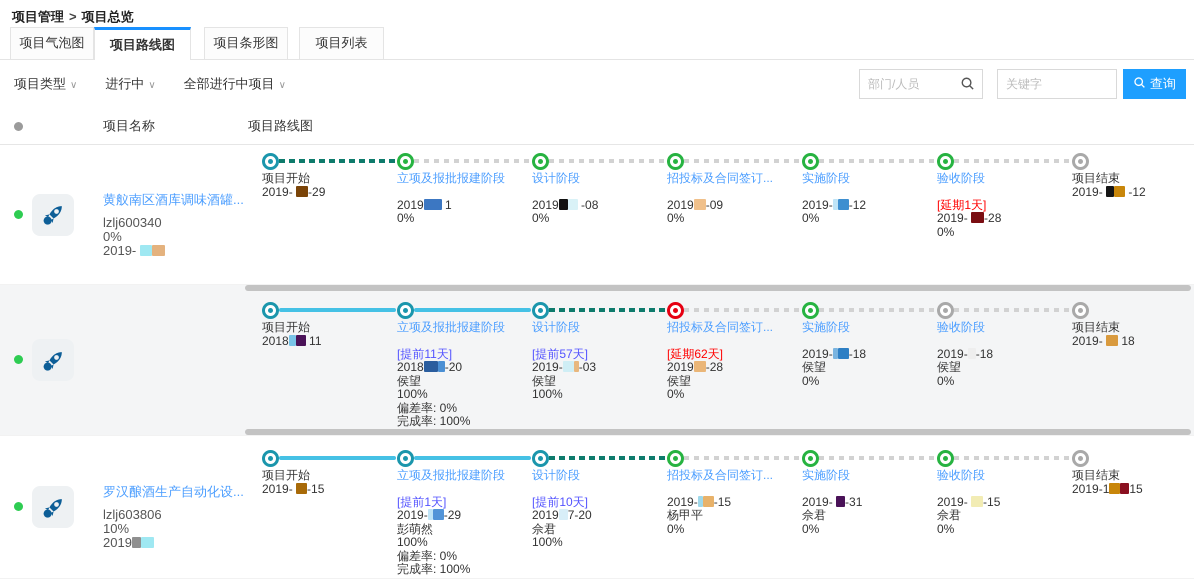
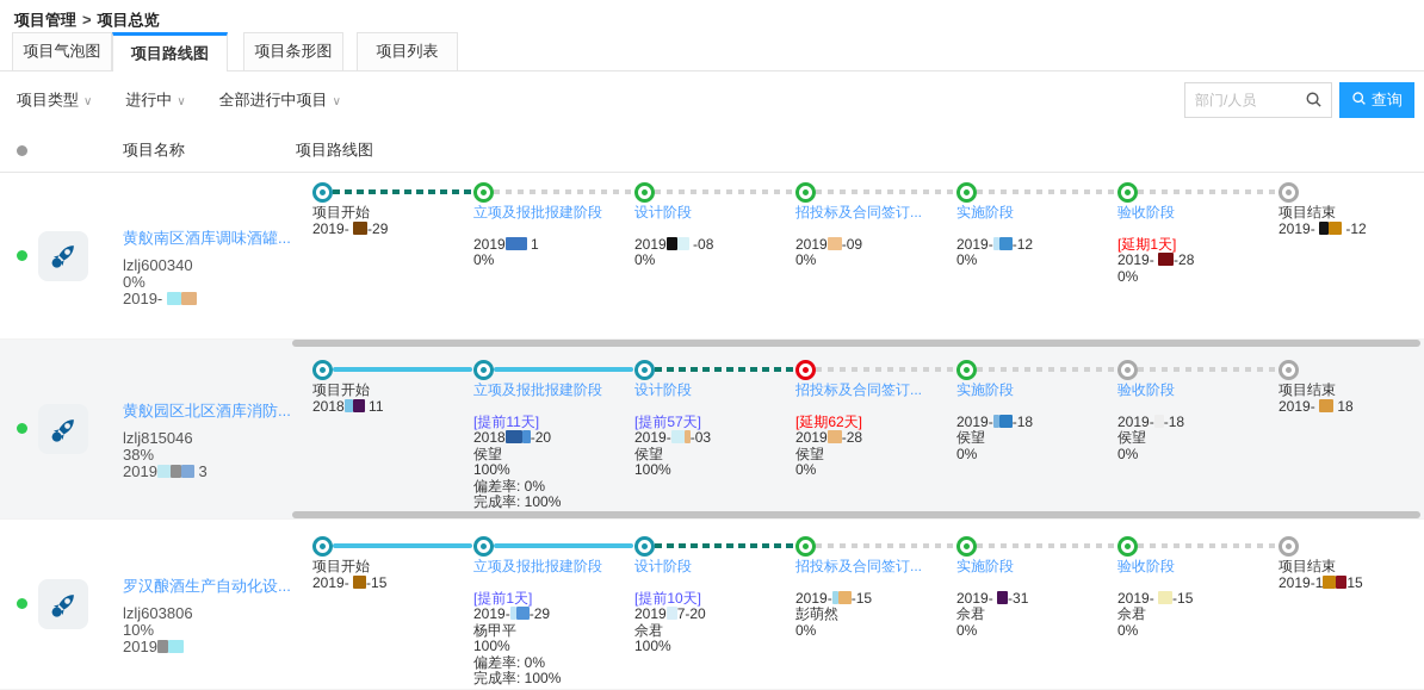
  项目管理 > 项目总览
  项目气泡图
  项目路线图
  项目条形图
  项目列表
  项目类型 ∨
  进行中 ∨
  全部进行中项目 ∨
  部门/人员
- 关键字
  查询
  项目名称
  项目路线图
  黄舣南区酒库调味酒罐...
  lzlj600340
  0%
  2019-
  项目开始
  2019- -29
  立项及报批报建阶段
  2019 1
  0%
  设计阶段
  2019 -08
  0%
  招投标及合同签订...
  2019 -09
  0%
  实施阶段
  2019- -12
  0%
  验收阶段
  [延期1天]
  2019- -28
  0%
  项目结束
  2019- -12
+ 黄舣园区北区酒库消防...
+ lzlj815046
+ 38%
+ 2019 3
  项目开始
  2018 11
  立项及报批报建阶段
  [提前11天]
  2018 -20
  侯望
  100%
  偏差率: 0%
  完成率: 100%
  设计阶段
  [提前57天]
  2019- -03
  侯望
  100%
  招投标及合同签订...
  [延期62天]
  2019 -28
  侯望
  0%
  实施阶段
  2019- -18
  侯望
  0%
  验收阶段
  2019- -18
  侯望
  0%
  项目结束
  2019- 18
  罗汉酿酒生产自动化设...
  lzlj603806
  10%
  2019
  项目开始
  2019- -15
  立项及报批报建阶段
  [提前1天]
  2019- -29
- 彭萌然
+ 杨甲平
  100%
  偏差率: 0%
  完成率: 100%
  设计阶段
  [提前10天]
  2019 7-20
  佘君
  100%
  招投标及合同签订...
  2019- -15
- 杨甲平
+ 彭萌然
  0%
  实施阶段
  2019- -31
  佘君
  0%
  验收阶段
  2019- -15
  佘君
  0%
  项目结束
  2019-1 15
